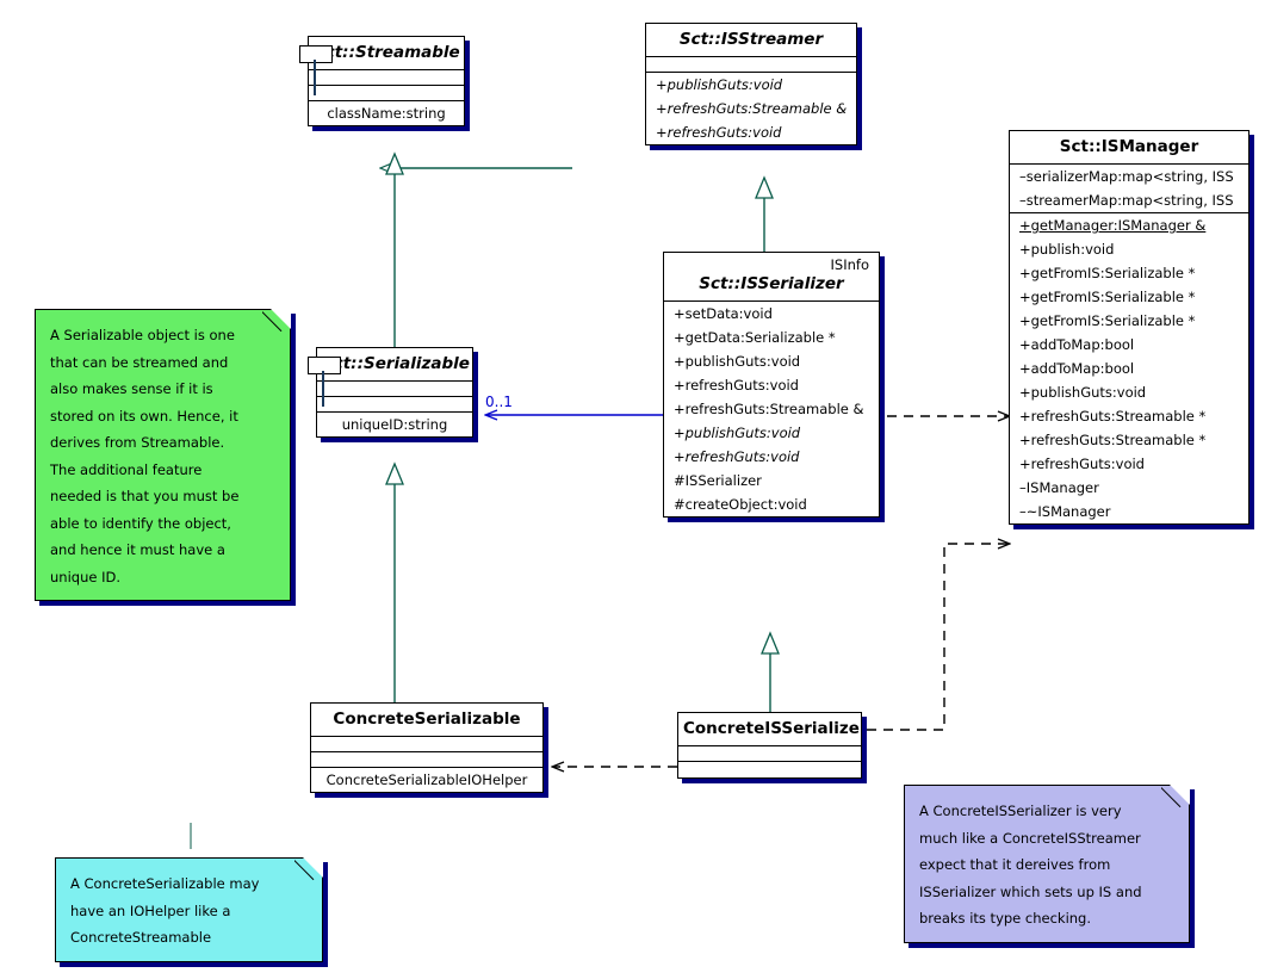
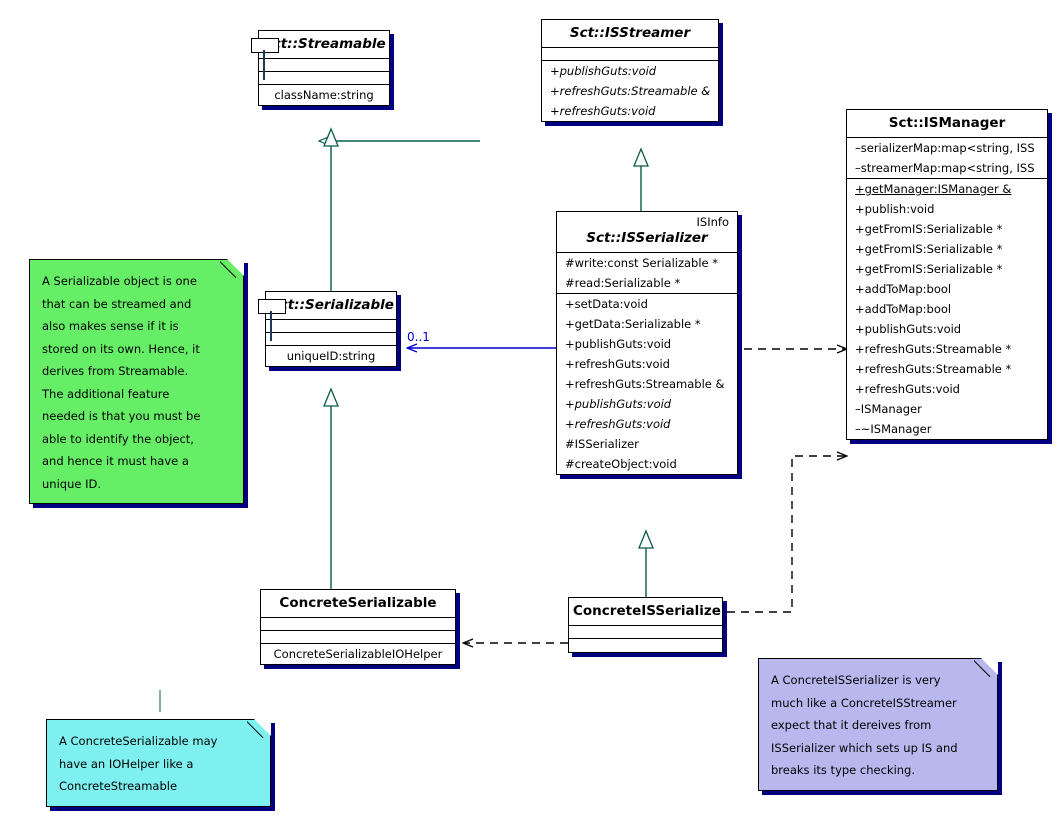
  t::Streamable
  className:string
  Sct::ISStreamer
  +publishGuts:void
  +refreshGuts:Streamable &
  +refreshGuts:void
  Sct::ISManager
  –serializerMap:map<string, ISS
  –streamerMap:map<string, ISS
  +getManager:ISManager &
  +publish:void
  +getFromIS:Serializable *
  +getFromIS:Serializable *
  +getFromIS:Serializable *
  +addToMap:bool
  +addToMap:bool
  +publishGuts:void
  +refreshGuts:Streamable *
  +refreshGuts:Streamable *
  +refreshGuts:void
  –ISManager
  –~ISManager
  ISInfo
  Sct::ISSerializer
+ #write:const Serializable *
+ #read:Serializable *
  +setData:void
  +getData:Serializable *
  +publishGuts:void
  +refreshGuts:void
  +refreshGuts:Streamable &
  +publishGuts:void
  +refreshGuts:void
  #ISSerializer
  #createObject:void
  t::Serializable
  uniqueID:string
  ConcreteSerializable
  ConcreteSerializableIOHelper
  ConcreteISSerialize
  A Serializable object is one
  that can be streamed and
  also makes sense if it is
  stored on its own. Hence, it
  derives from Streamable.
  The additional feature
  needed is that you must be
  able to identify the object,
  and hence it must have a
  unique ID.
  A ConcreteSerializable may
  have an IOHelper like a
  ConcreteStreamable
  A ConcreteISSerializer is very
  much like a ConcreteISStreamer
  expect that it dereives from
  ISSerializer which sets up IS and
  breaks its type checking.
  0..1
